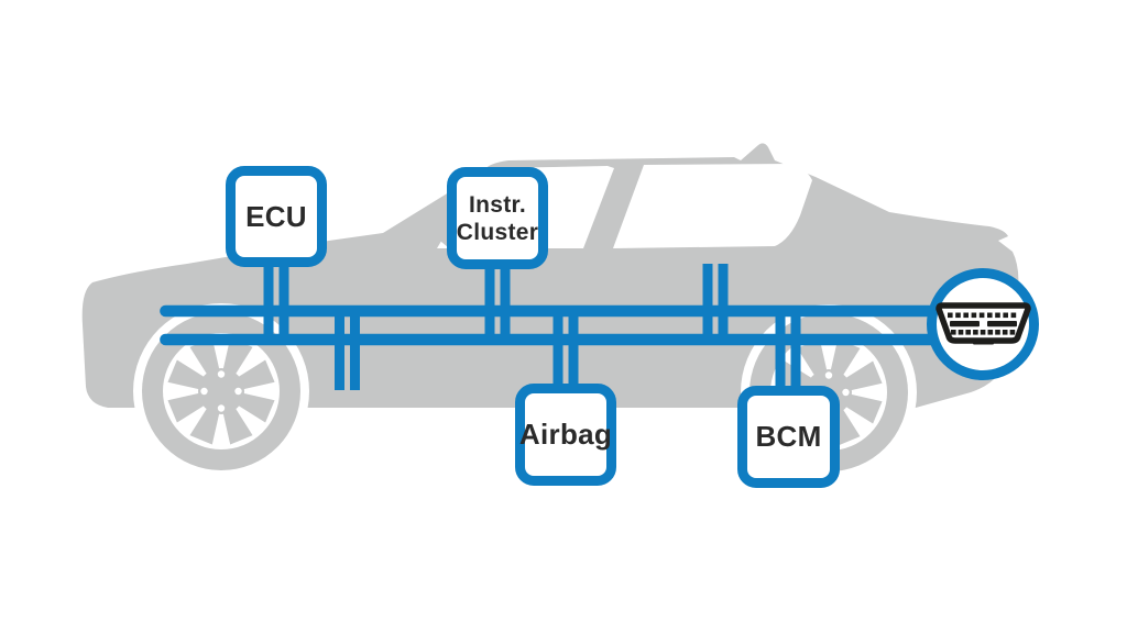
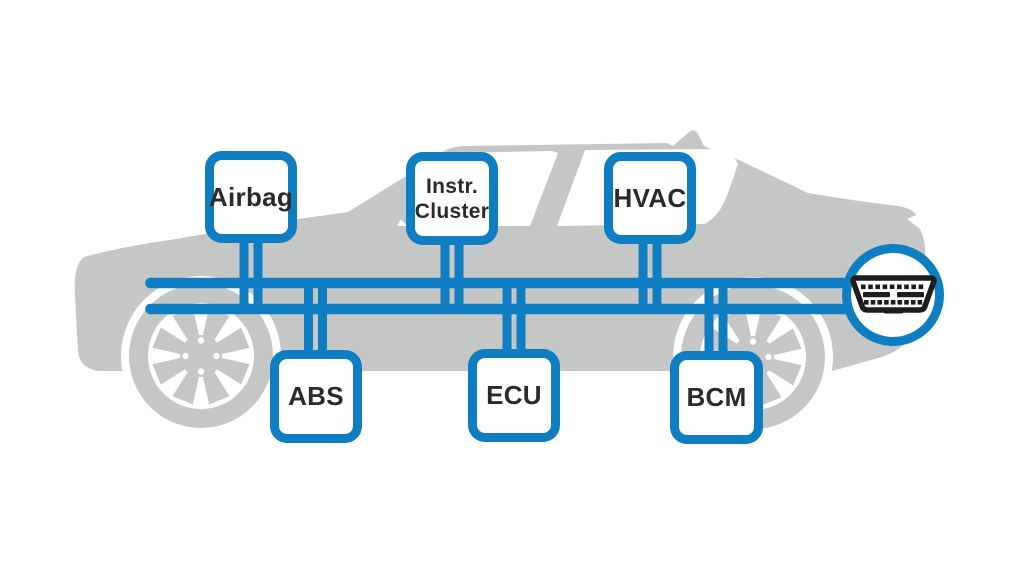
- ECU
+ Airbag
  Instr.
  Cluster
+ HVAC
+ ABS
- Airbag
+ ECU
  BCM
